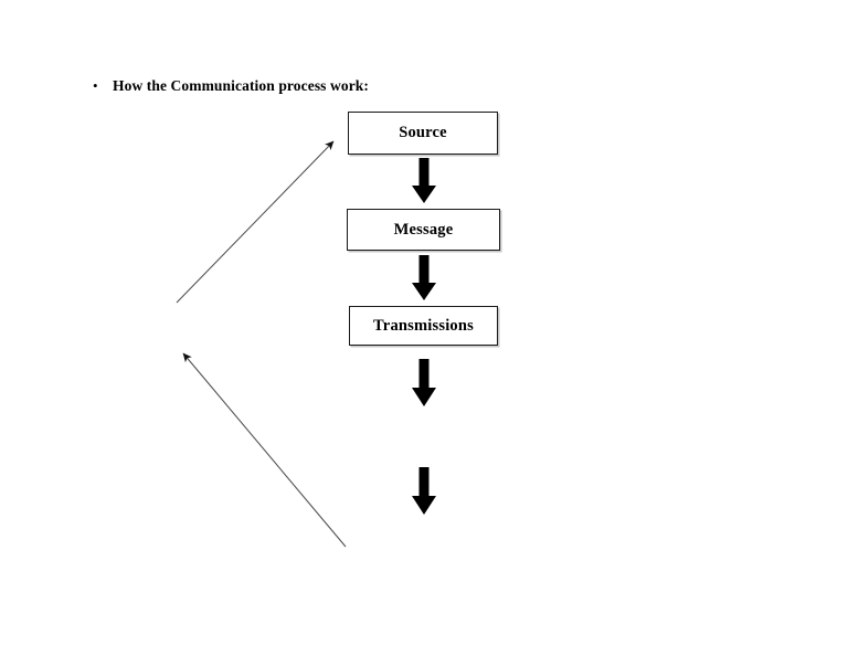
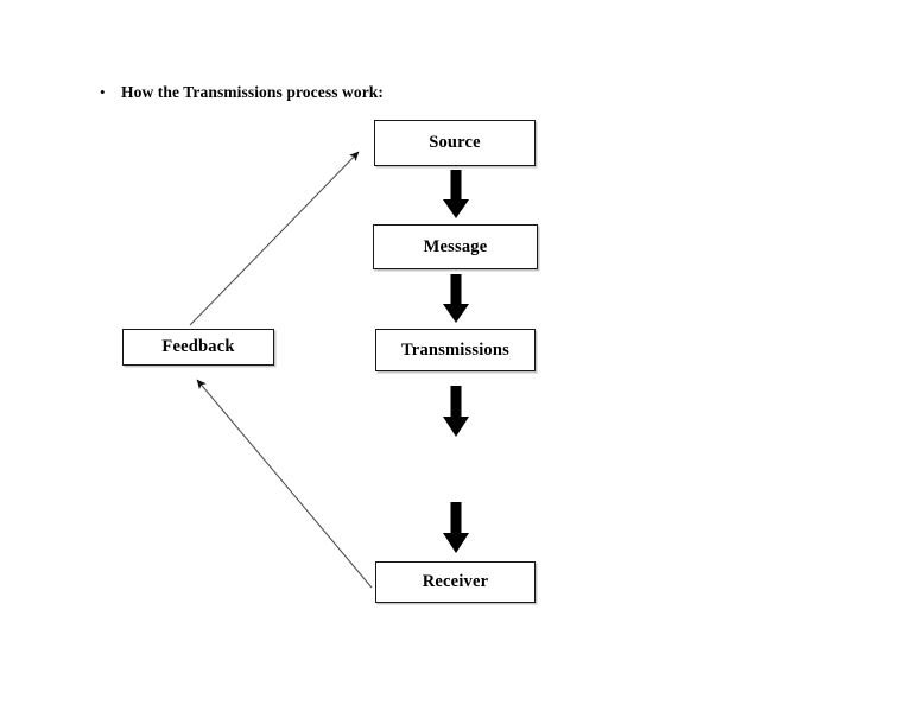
  •
- How the Communication process work:
+ How the Transmissions process work:
  Source
  Message
  Transmissions
+ Receiver
+ Feedback
